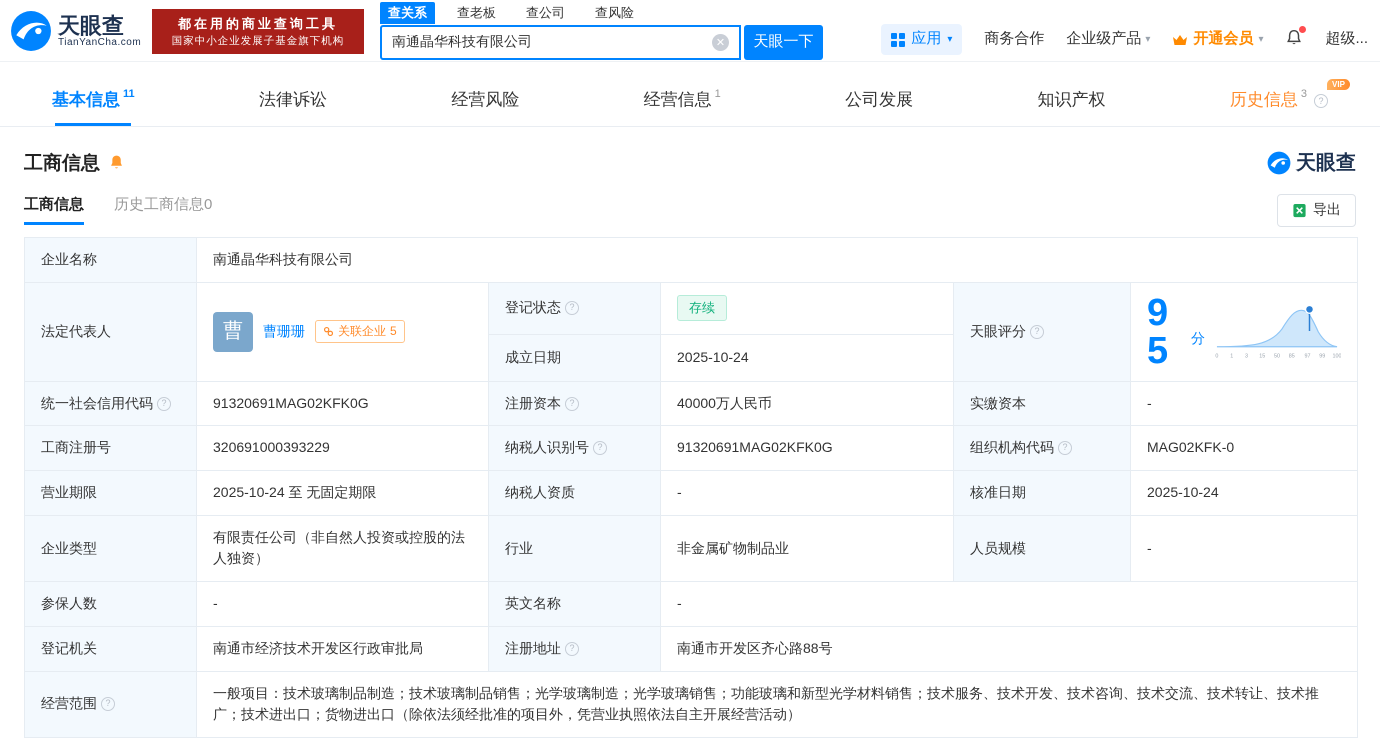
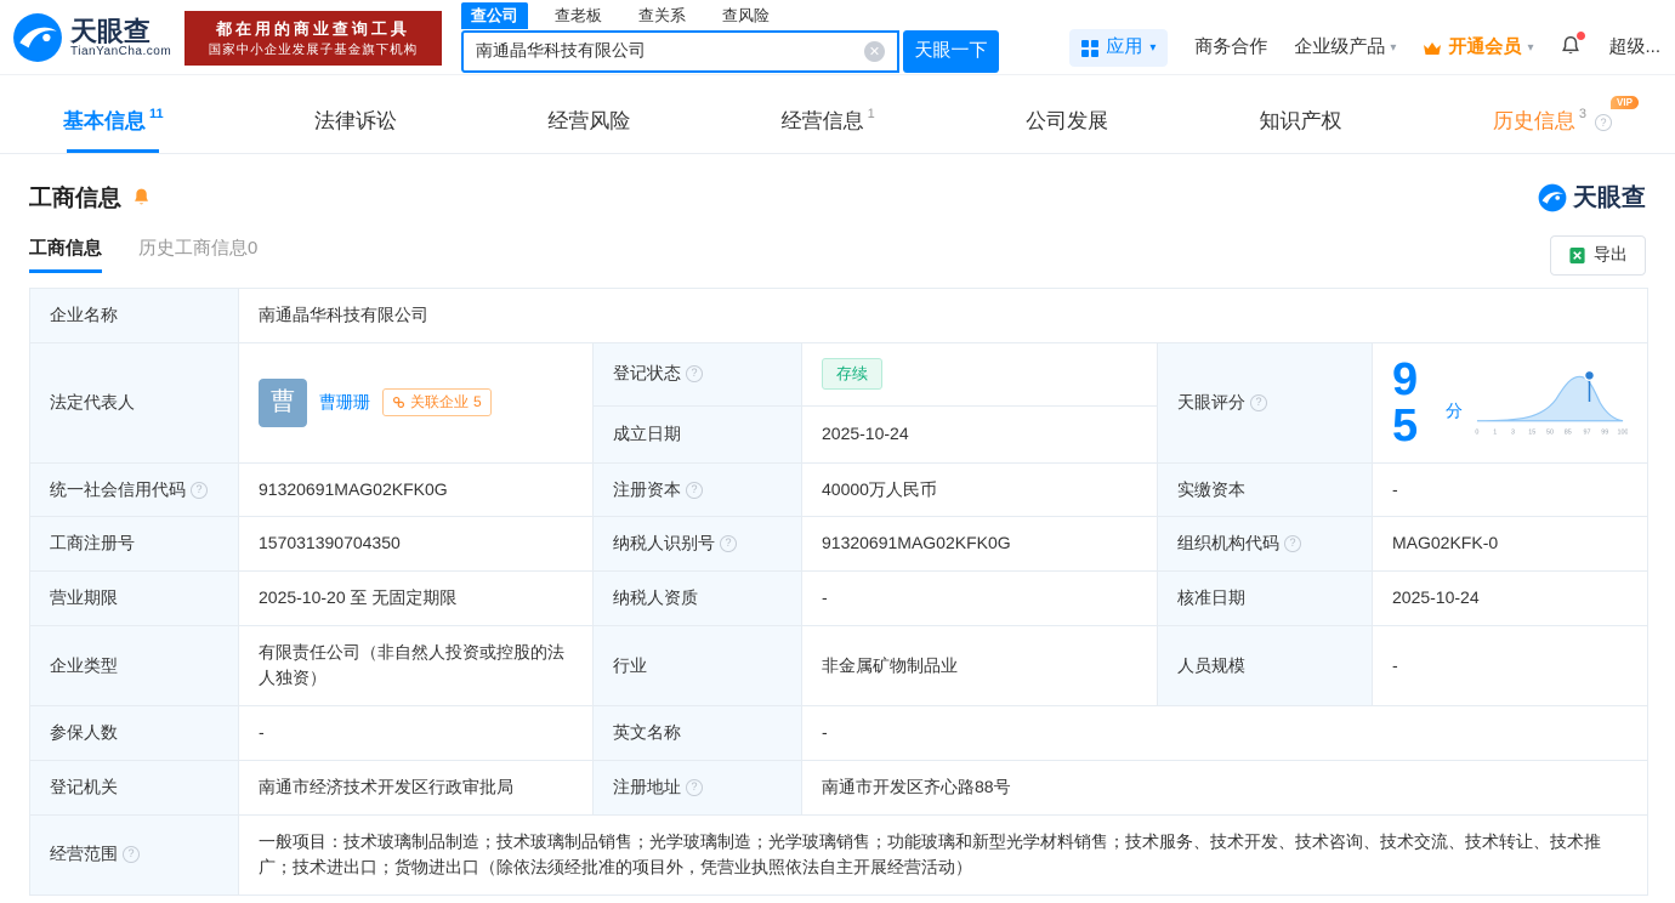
  天眼查
  TianYanCha.com
  都在用的商业查询工具
  国家中小企业发展子基金旗下机构
- 查关系
+ 查公司
  查老板
- 查公司
+ 查关系
  查风险
  南通晶华科技有限公司
  ✕
  天眼一下
  应用
  ▾
  商务合作
  企业级产品
  ▾
  开通会员
  ▾
  超级...
  基本信息
  11
  法律诉讼
  经营风险
  经营信息
  1
  公司发展
  知识产权
  历史信息
  3
  ?
  VIP
  工商信息
  天眼查
  工商信息
  历史工商信息0
  导出
  企业名称	南通晶华科技有限公司
  成立日期	2025-10-24
  统一社会信用代码 ?	91320691MAG02KFK0G	注册资本 ?	40000万人民币	实缴资本	-
- 工商注册号	320691000393229	纳税人识别号 ?	91320691MAG02KFK0G	组织机构代码 ?	MAG02KFK-0
+ 工商注册号	157031390704350	纳税人识别号 ?	91320691MAG02KFK0G	组织机构代码 ?	MAG02KFK-0
- 营业期限	2025-10-24 至 无固定期限	纳税人资质	-	核准日期	2025-10-24
+ 营业期限	2025-10-20 至 无固定期限	纳税人资质	-	核准日期	2025-10-24
  企业类型	有限责任公司（非自然人投资或控股的法人独资）	行业	非金属矿物制品业	人员规模	-
  参保人数	-	英文名称	-
  登记机关	南通市经济技术开发区行政审批局	注册地址 ?	南通市开发区齐心路88号
  经营范围 ?	一般项目：技术玻璃制品制造；技术玻璃制品销售；光学玻璃制造；光学玻璃销售；功能玻璃和新型光学材料销售；技术服务、技术开发、技术咨询、技术交流、技术转让、技术推广；技术进出口；货物进出口（除依法须经批准的项目外，凭营业执照依法自主开展经营活动）
